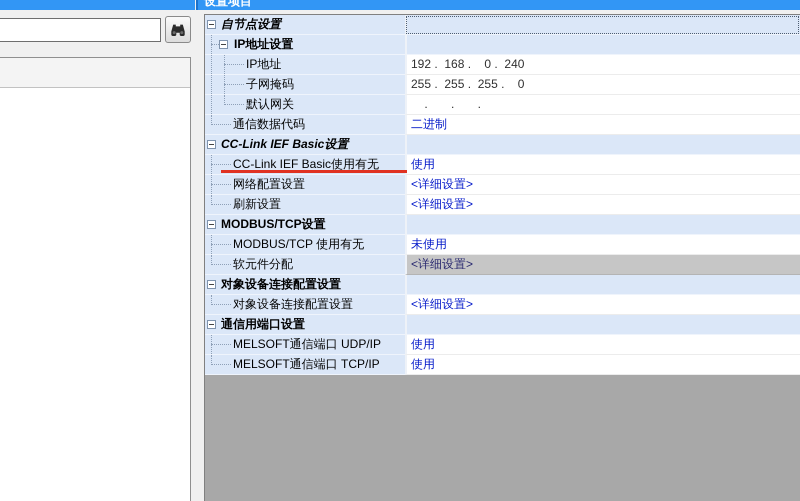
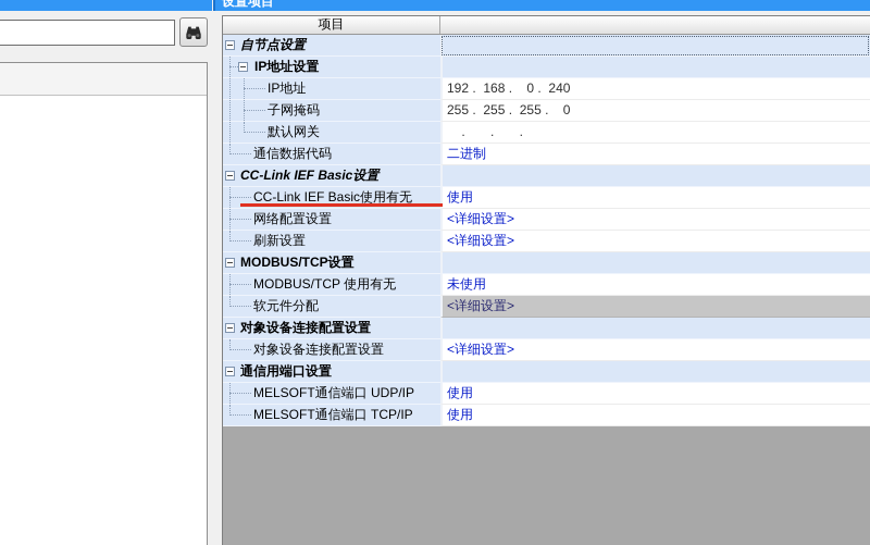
  设置项目
+ 项目
  自节点设置
  IP地址设置
  IP地址
  192 . 168 . 0 . 240
  子网掩码
  255 . 255 . 255 . 0
  默认网关
  . . .
  通信数据代码
  二进制
  CC-Link IEF Basic设置
  CC-Link IEF Basic使用有无
  使用
  网络配置设置
  <详细设置>
  刷新设置
  <详细设置>
  MODBUS/TCP设置
  MODBUS/TCP 使用有无
  未使用
  软元件分配
  <详细设置>
  对象设备连接配置设置
  对象设备连接配置设置
  <详细设置>
  通信用端口设置
  MELSOFT通信端口 UDP/IP
  使用
  MELSOFT通信端口 TCP/IP
  使用
